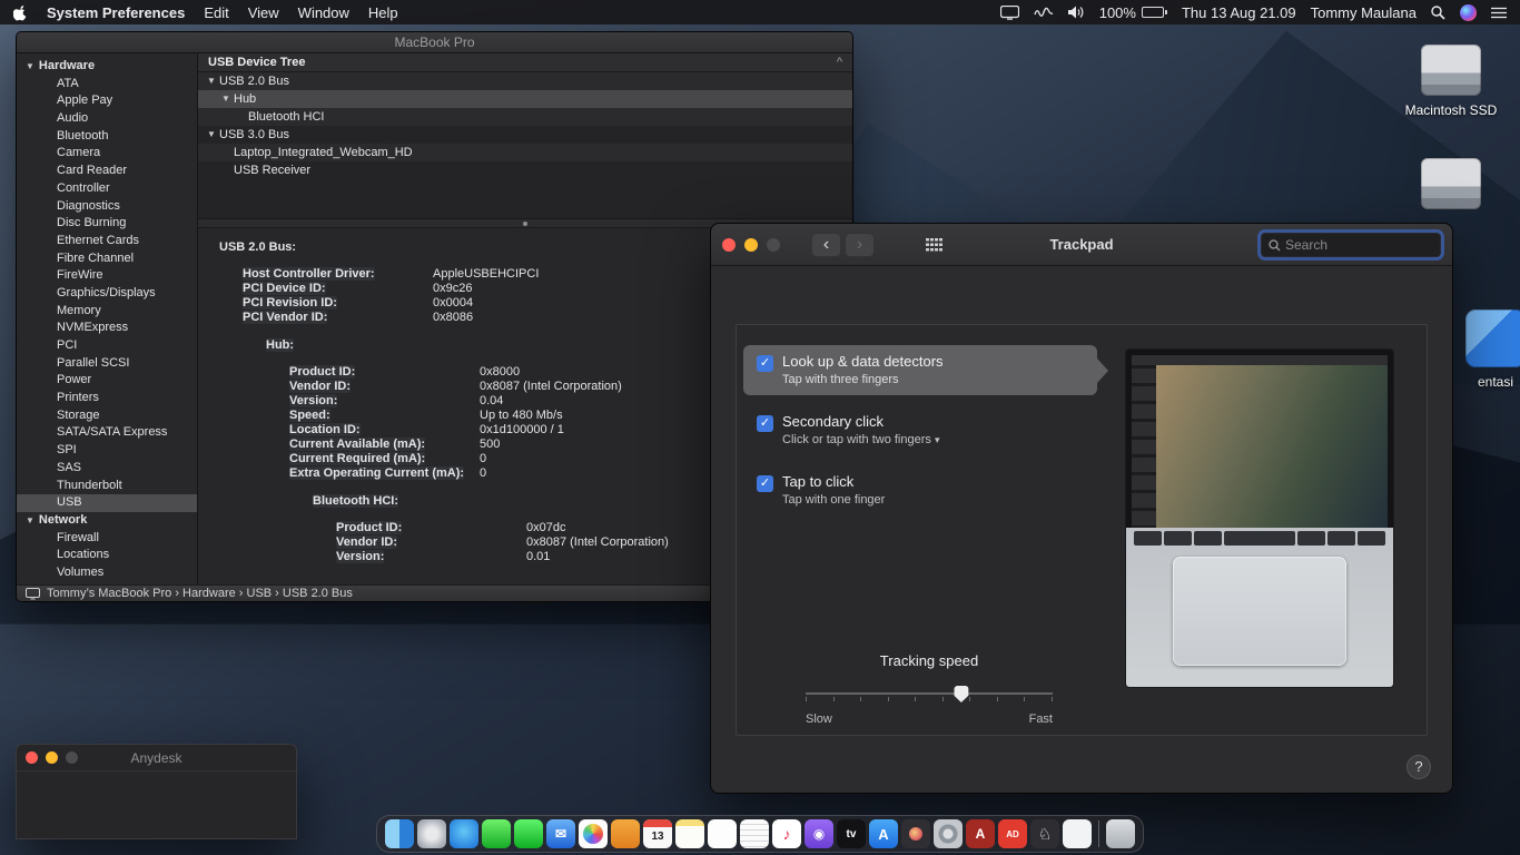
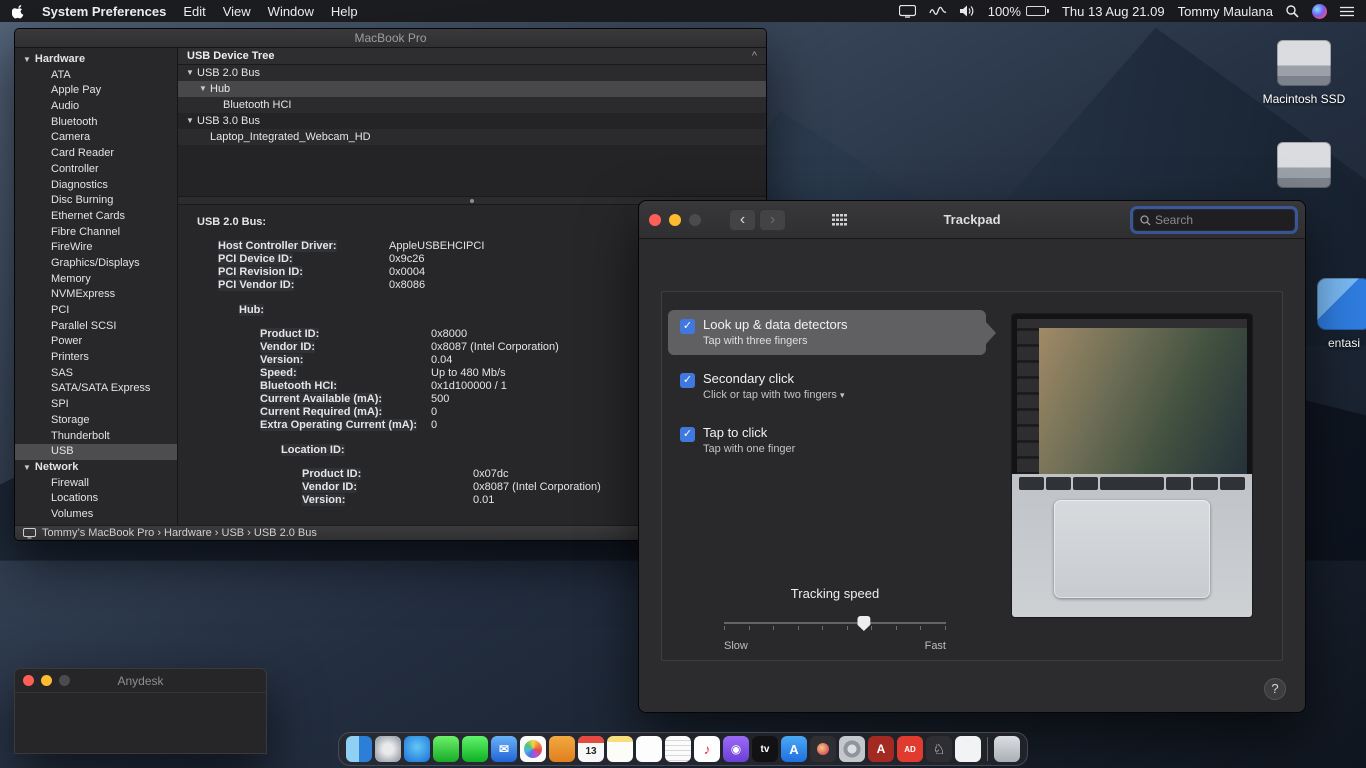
  Macintosh SSD
  entasi
  MacBook Pro
  ▼ Hardware
  ATA
  Apple Pay
  Audio
  Bluetooth
  Camera
  Card Reader
  Controller
  Diagnostics
  Disc Burning
  Ethernet Cards
  Fibre Channel
  FireWire
  Graphics/Displays
  Memory
  NVMExpress
  PCI
  Parallel SCSI
  Power
  Printers
- Storage
+ SAS
  SATA/SATA Express
  SPI
- SAS
+ Storage
  Thunderbolt
  USB
  ▼ Network
  Firewall
  Locations
  Volumes
  USB Device Tree
  ^
  ▼
  USB 2.0 Bus
  ▼
  Hub
  Bluetooth HCI
  ▼
  USB 3.0 Bus
  Laptop_Integrated_Webcam_HD
- USB Receiver
  USB 2.0 Bus:
  Host Controller Driver:
  AppleUSBEHCIPCI
  PCI Device ID:
  0x9c26
  PCI Revision ID:
  0x0004
  PCI Vendor ID:
  0x8086
  Hub:
  Product ID:
  0x8000
  Vendor ID:
  0x8087 (Intel Corporation)
  Version:
  0.04
  Speed:
  Up to 480 Mb/s
- Location ID:
+ Bluetooth HCI:
  0x1d100000 / 1
  Current Available (mA):
  500
  Current Required (mA):
  0
  Extra Operating Current (mA):
  0
- Bluetooth HCI:
+ Location ID:
  Product ID:
  0x07dc
  Vendor ID:
  0x8087 (Intel Corporation)
  Version:
  0.01
  Tommy’s MacBook Pro › Hardware › USB › USB 2.0 Bus
  Anydesk
  ‹
  ›
  Trackpad
  Search
  ✓
  Look up & data detectors
  Tap with three fingers
  ✓
  Secondary click
  Click or tap with two fingers ▾
  ✓
  Tap to click
  Tap with one finger
  Tracking speed
  Slow
  Fast
  ?
  ✉
  13
  ♪
  ◉
  tv
  A
  A
  AD
  ♘
  System Preferences
  Edit
  View
  Window
  Help
  100%
  Thu 13 Aug 21.09
  Tommy Maulana
